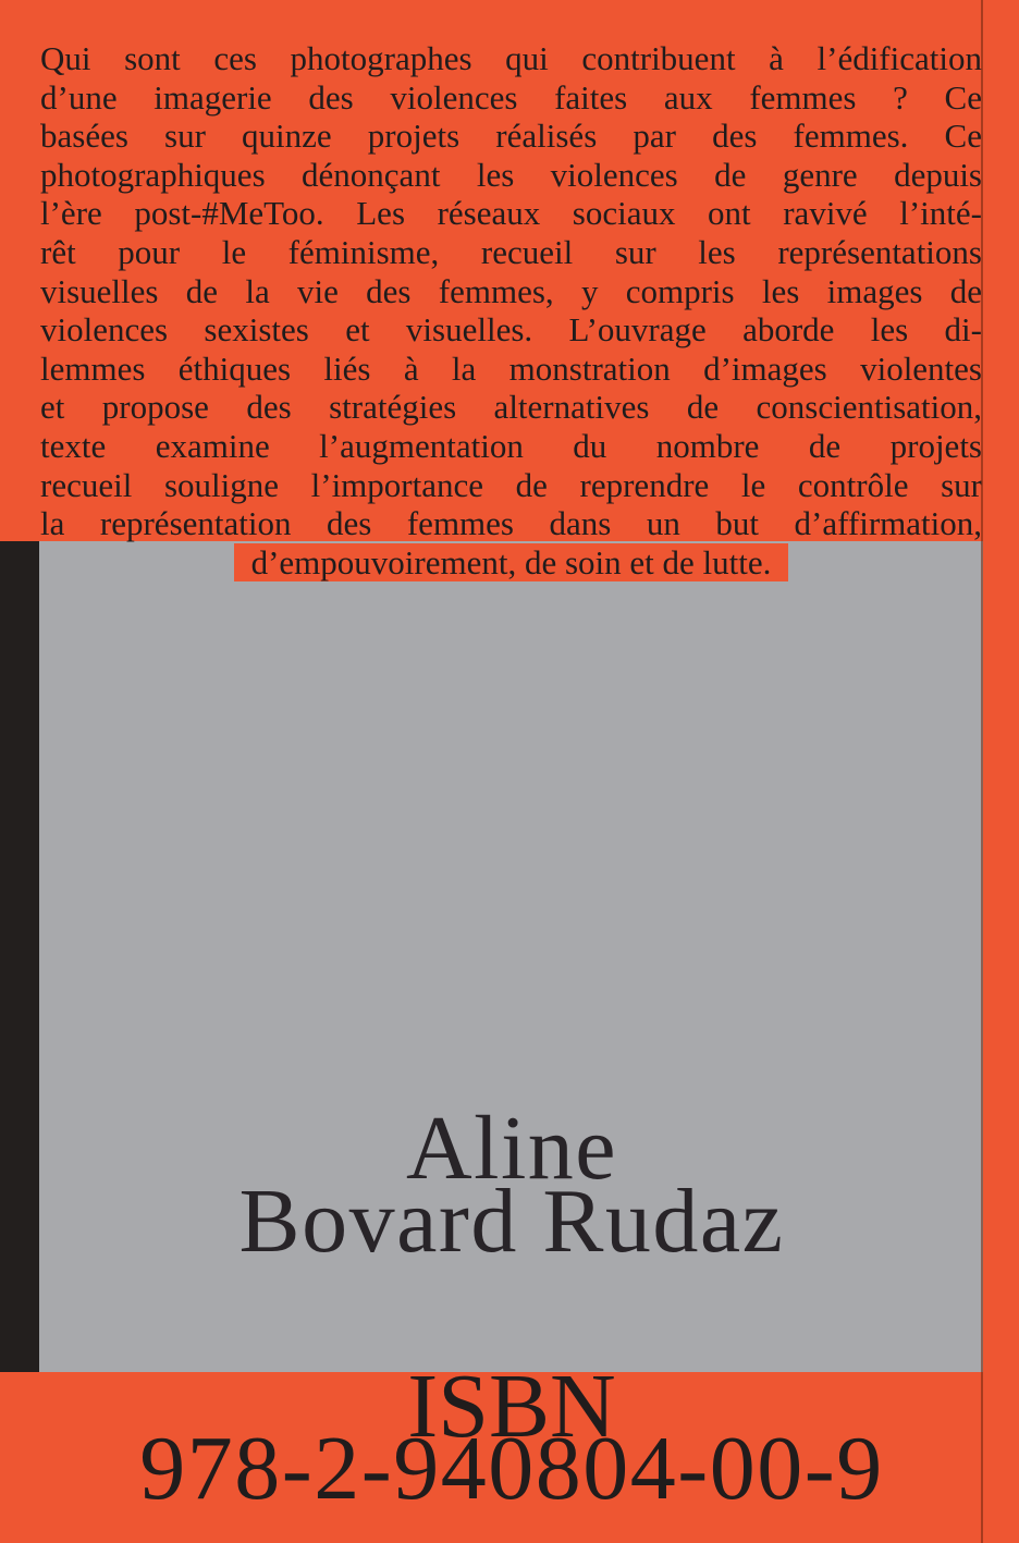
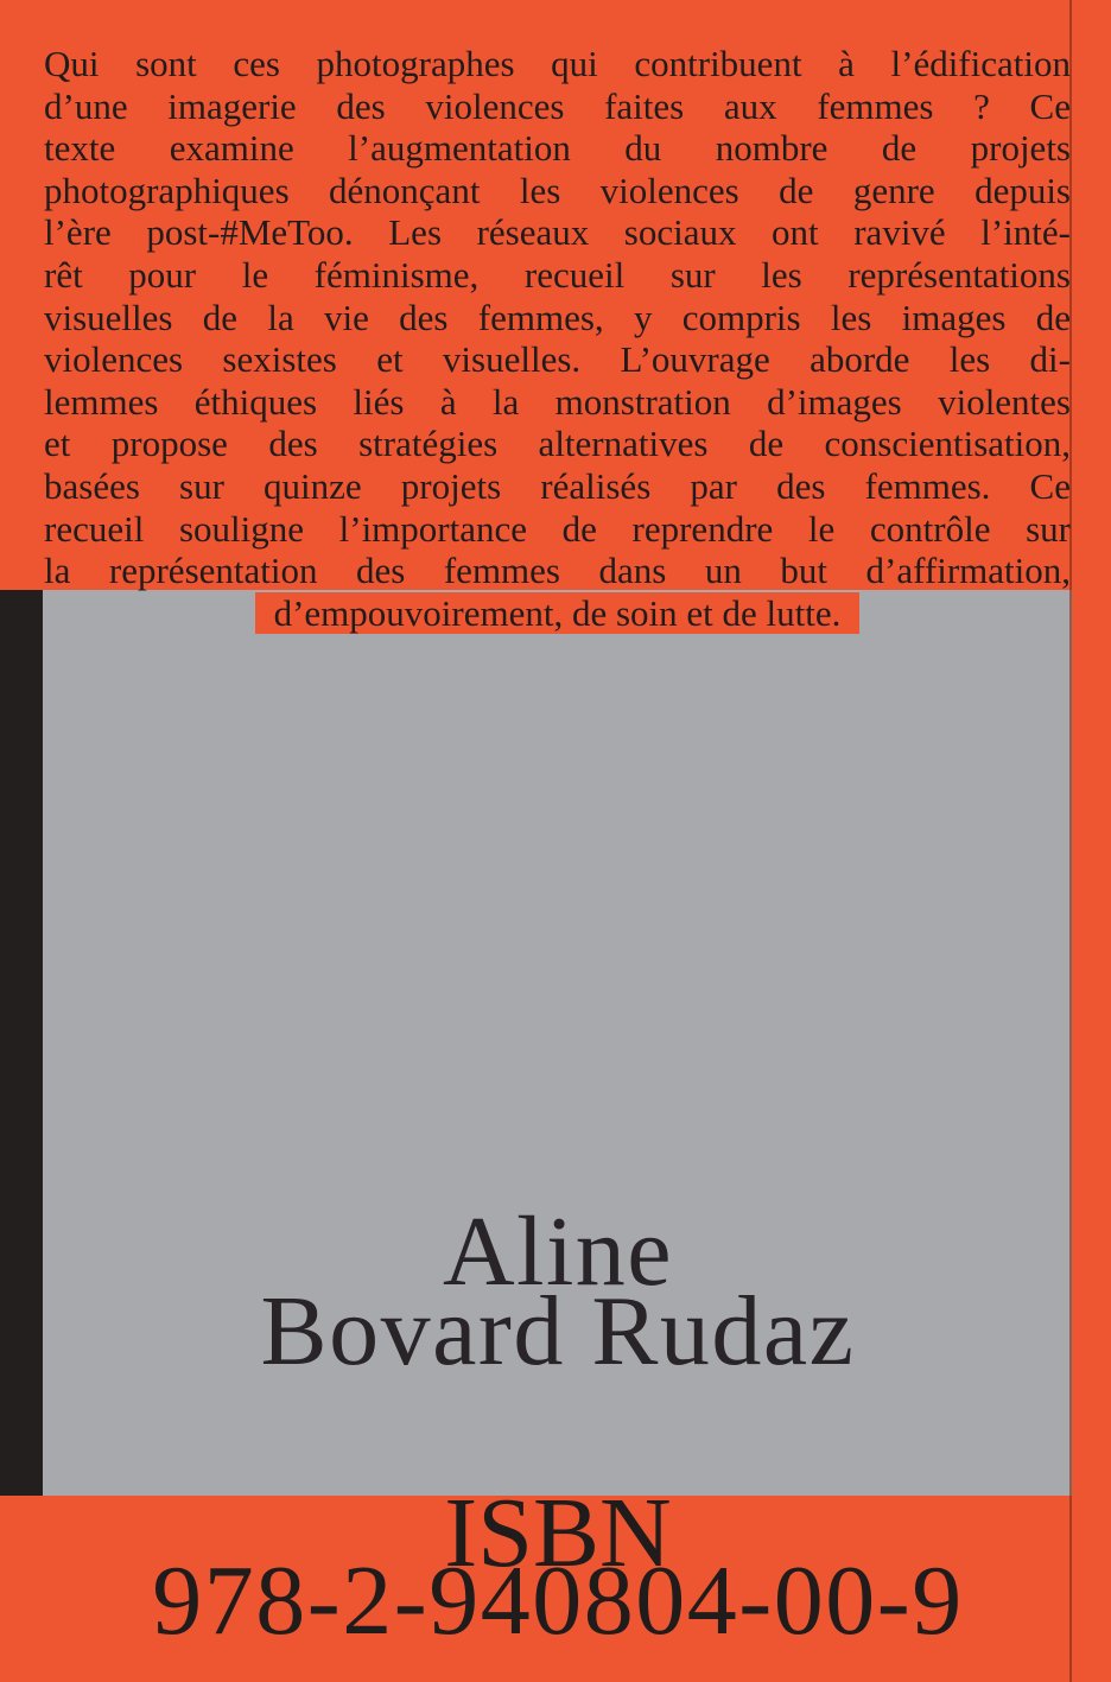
  Qui sont ces photographes qui contribuent à l’édification
  d’une imagerie des violences faites aux femmes ? Ce
- basées sur quinze projets réalisés par des femmes. Ce
+ texte examine l’augmentation du nombre de projets
  photographiques dénonçant les violences de genre depuis
  l’ère post-#MeToo. Les réseaux sociaux ont ravivé l’inté-
  rêt pour le féminisme, recueil sur les représentations
  visuelles de la vie des femmes, y compris les images de
  violences sexistes et visuelles. L’ouvrage aborde les di-
  lemmes éthiques liés à la monstration d’images violentes
  et propose des stratégies alternatives de conscientisation,
- texte examine l’augmentation du nombre de projets
+ basées sur quinze projets réalisés par des femmes. Ce
  recueil souligne l’importance de reprendre le contrôle sur
  la représentation des femmes dans un but d’affirmation,
  d’empouvoirement, de soin et de lutte.
  Aline
  Bovard Rudaz
  ISBN
  978-2-940804-00-9
